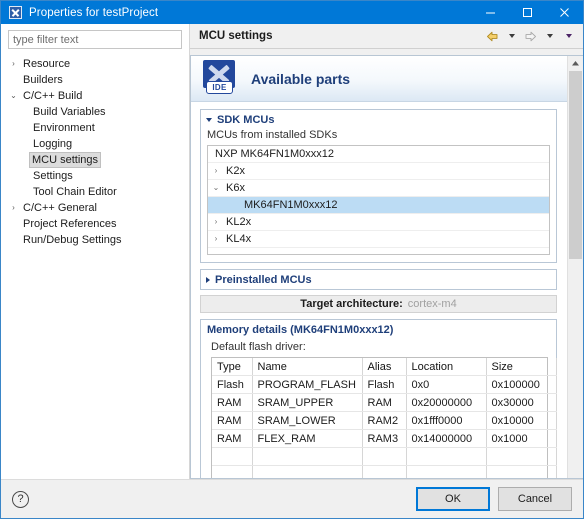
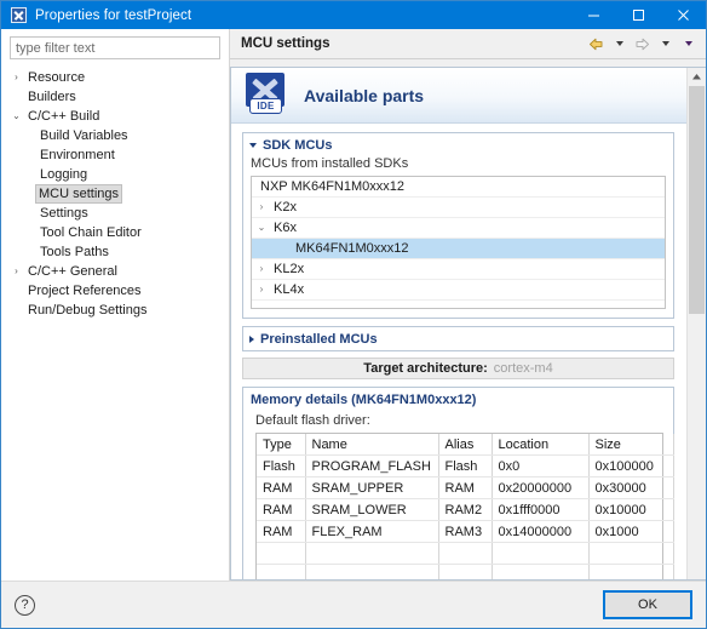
  Properties for testProject
  type filter text
  ›
  Resource
  Builders
  ⌄
  C/C++ Build
  Build Variables
  Environment
  Logging
  MCU settings
  Settings
  Tool Chain Editor
+ Tools Paths
  ›
  C/C++ General
  Project References
  Run/Debug Settings
  MCU settings
  IDE
  Available parts
  SDK MCUs
  MCUs from installed SDKs
  NXP MK64FN1M0xxx12
  ›
  K2x
  ⌄
  K6x
  MK64FN1M0xxx12
  ›
  KL2x
  ›
  KL4x
  Preinstalled MCUs
  Target architecture:
  cortex-m4
  Memory details (MK64FN1M0xxx12)
  Default flash driver:
  Type	Name	Alias	Location	Size
  Flash	PROGRAM_FLASH	Flash	0x0	0x100000
  RAM	SRAM_UPPER	RAM	0x20000000	0x30000
  RAM	SRAM_LOWER	RAM2	0x1fff0000	0x10000
  RAM	FLEX_RAM	RAM3	0x14000000	0x1000
  ?
  OK
- Cancel
